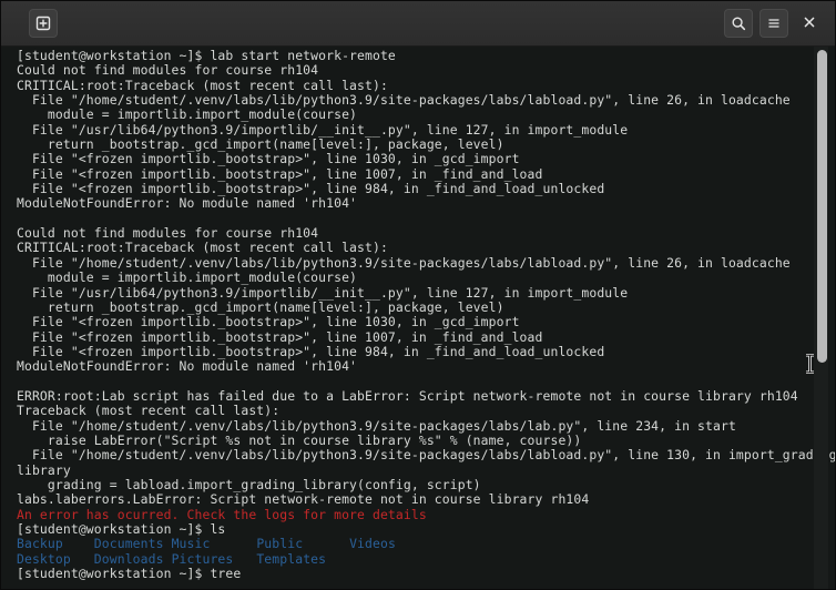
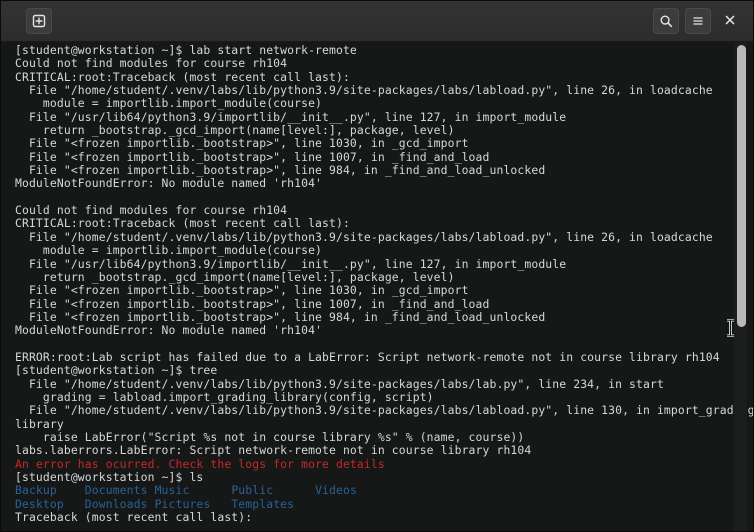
  [student@workstation ~]$ lab start network-remote
  Could not find modules for course rh104
  CRITICAL:root:Traceback (most recent call last):
  File "/home/student/.venv/labs/lib/python3.9/site-packages/labs/labload.py", line 26, in loadcache
  module = importlib.import_module(course)
  File "/usr/lib64/python3.9/importlib/__init__.py", line 127, in import_module
  return _bootstrap._gcd_import(name[level:], package, level)
  File "<frozen importlib._bootstrap>", line 1030, in _gcd_import
  File "<frozen importlib._bootstrap>", line 1007, in _find_and_load
  File "<frozen importlib._bootstrap>", line 984, in _find_and_load_unlocked
  ModuleNotFoundError: No module named 'rh104'
  Could not find modules for course rh104
  CRITICAL:root:Traceback (most recent call last):
  File "/home/student/.venv/labs/lib/python3.9/site-packages/labs/labload.py", line 26, in loadcache
  module = importlib.import_module(course)
  File "/usr/lib64/python3.9/importlib/__init__.py", line 127, in import_module
  return _bootstrap._gcd_import(name[level:], package, level)
  File "<frozen importlib._bootstrap>", line 1030, in _gcd_import
  File "<frozen importlib._bootstrap>", line 1007, in _find_and_load
  File "<frozen importlib._bootstrap>", line 984, in _find_and_load_unlocked
  ModuleNotFoundError: No module named 'rh104'
  ERROR:root:Lab script has failed due to a LabError: Script network-remote not in course library rh104
- Traceback (most recent call last):
+ [student@workstation ~]$ tree
  File "/home/student/.venv/labs/lib/python3.9/site-packages/labs/lab.py", line 234, in start
- raise LabError("Script %s not in course library %s" % (name, course))
+ grading = labload.import_grading_library(config, script)
  File "/home/student/.venv/labs/lib/python3.9/site-packages/labs/labload.py", line 130, in import_gradg
  library
- grading = labload.import_grading_library(config, script)
+ raise LabError("Script %s not in course library %s" % (name, course))
  labs.laberrors.LabError: Script network-remote not in course library rh104
  An error has ocurred. Check the logs for more details
  [student@workstation ~]$ ls
  Backup Documents Music Public Videos
  Desktop Downloads Pictures Templates
- [student@workstation ~]$ tree
+ Traceback (most recent call last):
